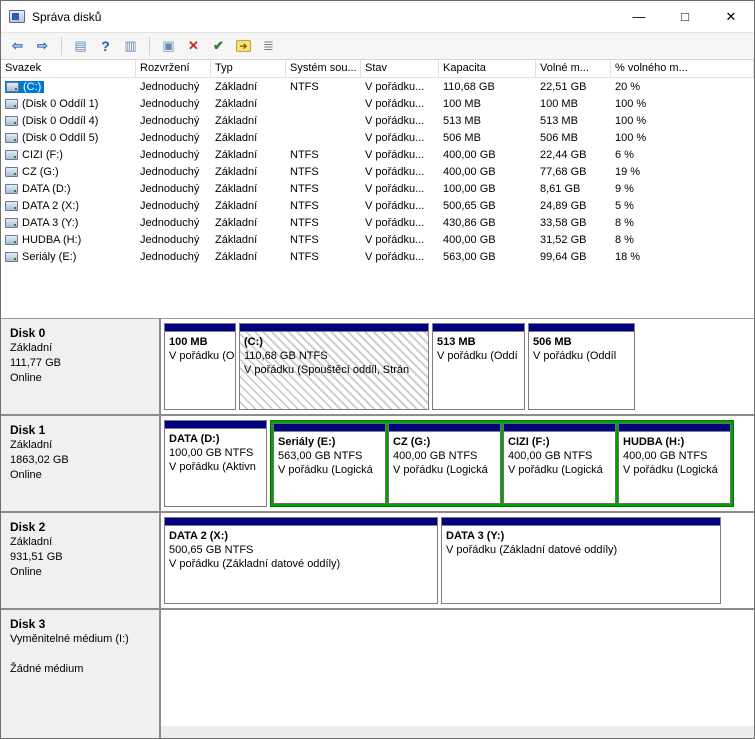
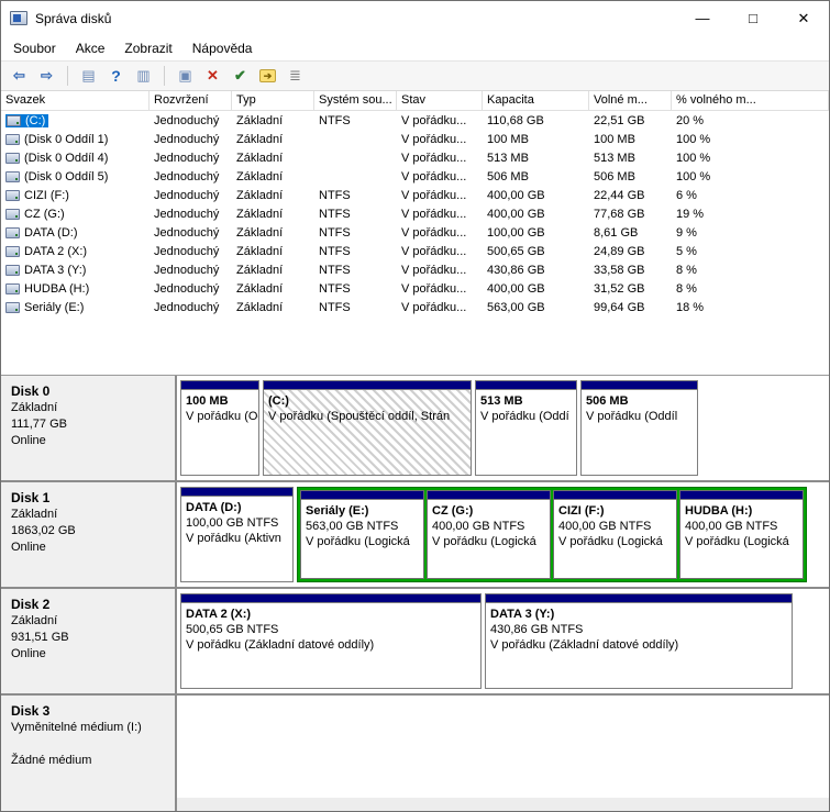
  Správa disků
  —
  □
  ✕
+ Soubor
+ Akce
+ Zobrazit
+ Nápověda
  ⇦
  ⇨
  ▤
  ?
  ▥
  ▣
  ✕
  ✔
  ➔
  ≣
  Svazek
  Rozvržení
  Typ
  Systém sou...
  Stav
  Kapacita
  Volné m...
  % volného m...
  (C:)
  Jednoduchý
  Základní
  NTFS
  V pořádku...
  110,68 GB
  22,51 GB
  20 %
  (Disk 0 Oddíl 1)
  Jednoduchý
  Základní
  V pořádku...
  100 MB
  100 MB
  100 %
  (Disk 0 Oddíl 4)
  Jednoduchý
  Základní
  V pořádku...
  513 MB
  513 MB
  100 %
  (Disk 0 Oddíl 5)
  Jednoduchý
  Základní
  V pořádku...
  506 MB
  506 MB
  100 %
  CIZI (F:)
  Jednoduchý
  Základní
  NTFS
  V pořádku...
  400,00 GB
  22,44 GB
  6 %
  CZ (G:)
  Jednoduchý
  Základní
  NTFS
  V pořádku...
  400,00 GB
  77,68 GB
  19 %
  DATA (D:)
  Jednoduchý
  Základní
  NTFS
  V pořádku...
  100,00 GB
  8,61 GB
  9 %
  DATA 2 (X:)
  Jednoduchý
  Základní
  NTFS
  V pořádku...
  500,65 GB
  24,89 GB
  5 %
  DATA 3 (Y:)
  Jednoduchý
  Základní
  NTFS
  V pořádku...
  430,86 GB
  33,58 GB
  8 %
  HUDBA (H:)
  Jednoduchý
  Základní
  NTFS
  V pořádku...
  400,00 GB
  31,52 GB
  8 %
  Seriály (E:)
  Jednoduchý
  Základní
  NTFS
  V pořádku...
  563,00 GB
  99,64 GB
  18 %
  Disk 0
  Základní
  111,77 GB
  Online
  100 MB
  V pořádku (O
  (C:)
- 110,68 GB NTFS
  V pořádku (Spouštěcí oddíl, Strán
  513 MB
  V pořádku (Oddí
  506 MB
  V pořádku (Oddíl
  Disk 1
  Základní
  1863,02 GB
  Online
  DATA (D:)
  100,00 GB NTFS
  V pořádku (Aktivn
  Seriály (E:)
  563,00 GB NTFS
  V pořádku (Logická
  CZ (G:)
  400,00 GB NTFS
  V pořádku (Logická
  CIZI (F:)
  400,00 GB NTFS
  V pořádku (Logická
  HUDBA (H:)
  400,00 GB NTFS
  V pořádku (Logická
  Disk 2
  Základní
  931,51 GB
  Online
  DATA 2 (X:)
  500,65 GB NTFS
  V pořádku (Základní datové oddíly)
  DATA 3 (Y:)
+ 430,86 GB NTFS
  V pořádku (Základní datové oddíly)
  Disk 3
  Vyměnitelné médium (I:)
  Žádné médium
